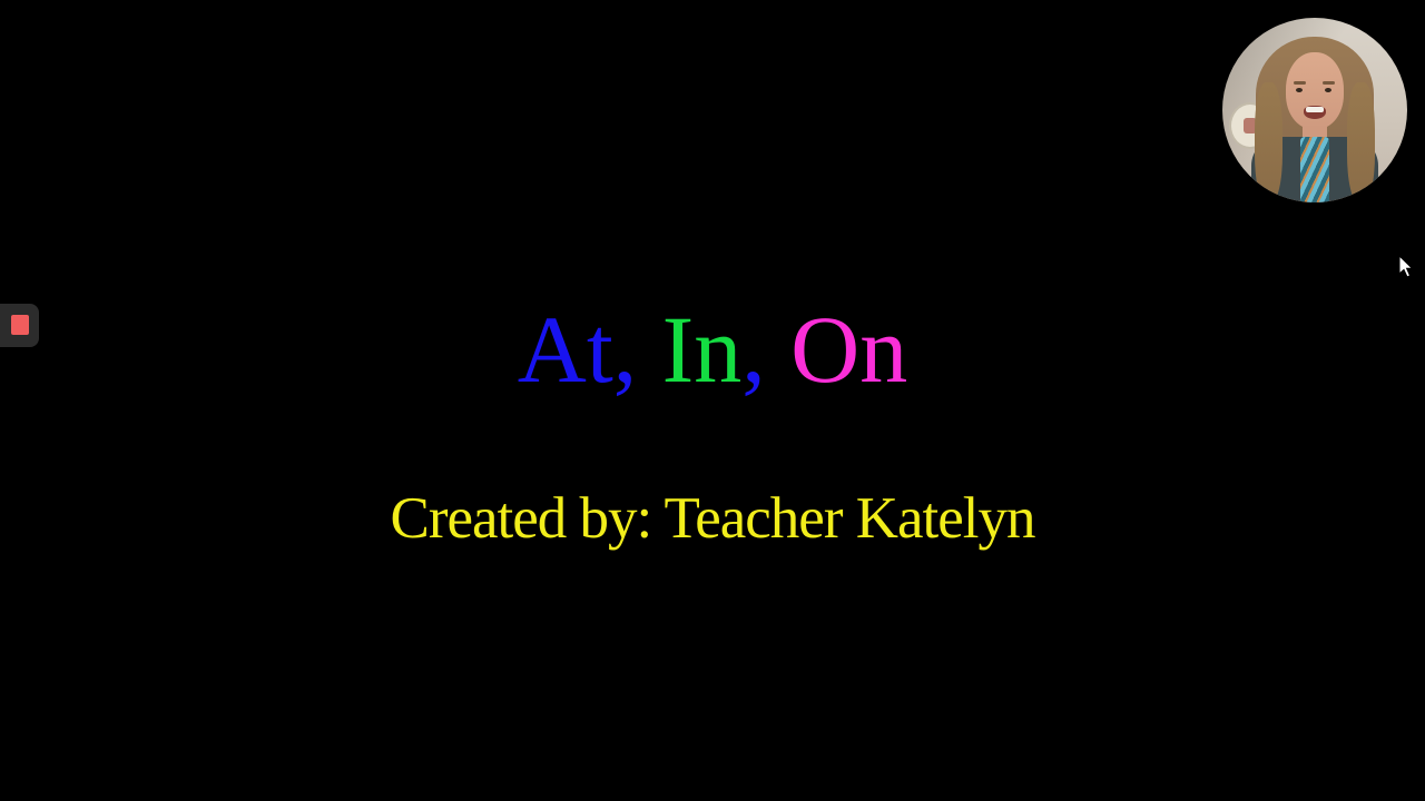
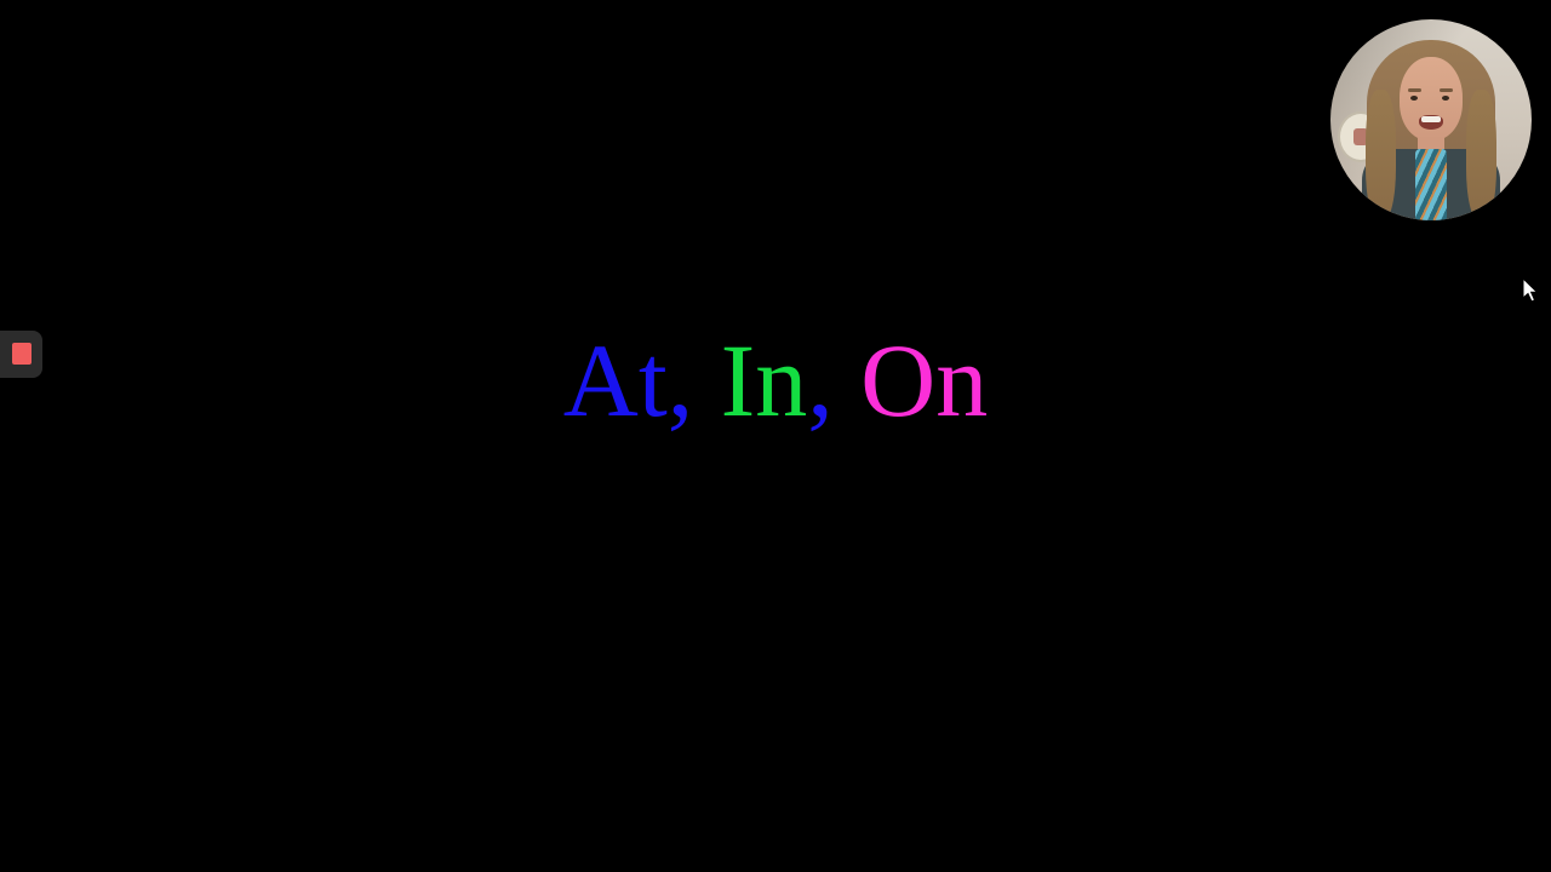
  At, In, On
- Created by: Teacher Katelyn
